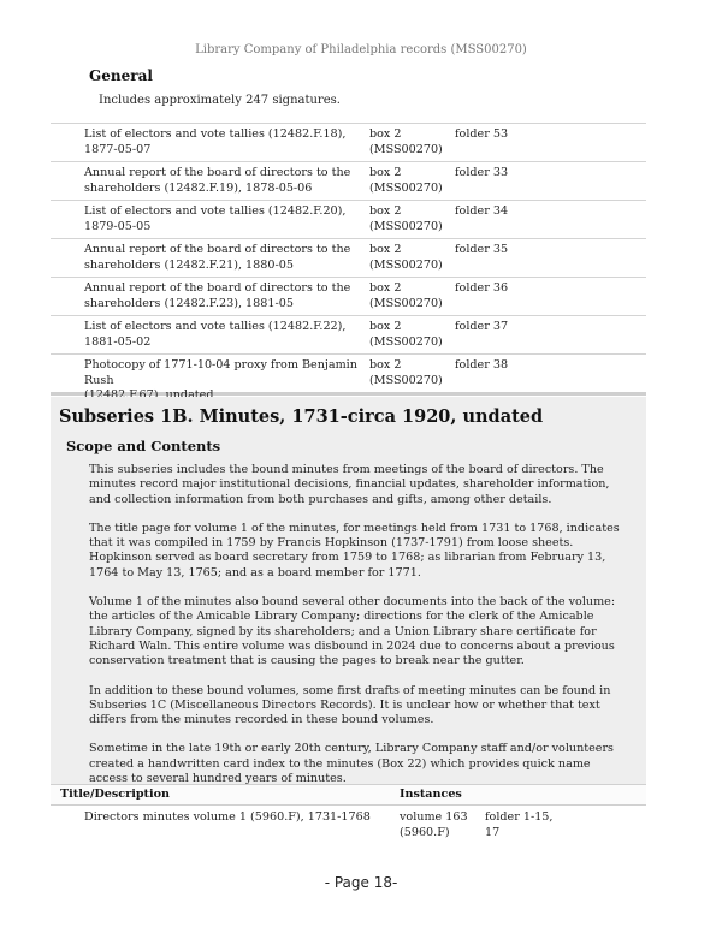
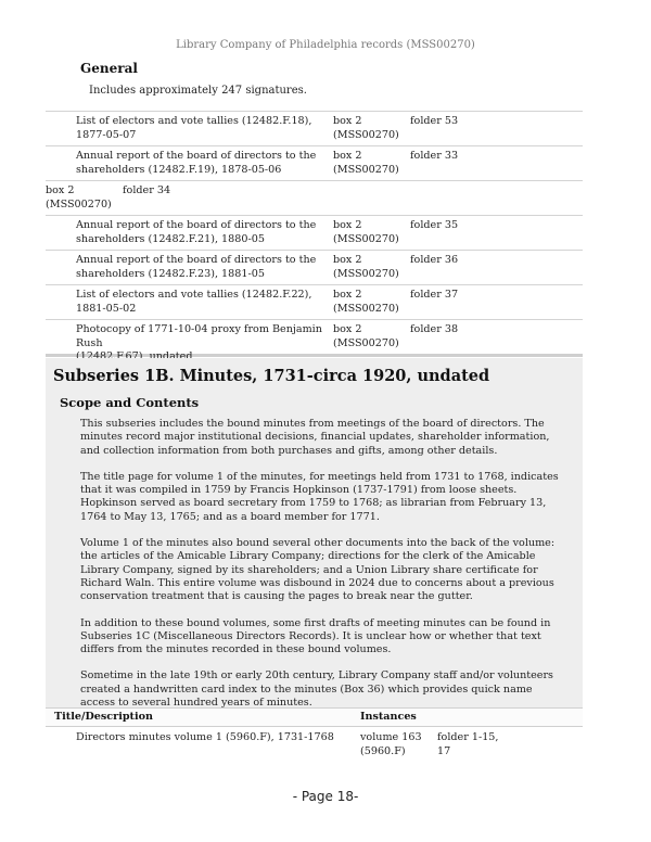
  Library Company of Philadelphia records (MSS00270)
  General
  Includes approximately 247 signatures.
  List of electors and vote tallies (12482.F.18),
  1877-05-07
  box 2
  (MSS00270)
  folder 53
  Annual report of the board of directors to the
  shareholders (12482.F.19), 1878-05-06
  box 2
  (MSS00270)
  folder 33
- List of electors and vote tallies (12482.F.20),
- 1879-05-05
  box 2
  (MSS00270)
  folder 34
  Annual report of the board of directors to the
  shareholders (12482.F.21), 1880-05
  box 2
  (MSS00270)
  folder 35
  Annual report of the board of directors to the
  shareholders (12482.F.23), 1881-05
  box 2
  (MSS00270)
  folder 36
  List of electors and vote tallies (12482.F.22),
  1881-05-02
  box 2
  (MSS00270)
  folder 37
  Photocopy of 1771-10-04 proxy from Benjamin Rush
  (12482.F.67), undated
  box 2
  (MSS00270)
  folder 38
  Subseries 1B. Minutes, 1731-circa 1920, undated
  Scope and Contents
  This subseries includes the bound minutes from meetings of the board of directors. The minutes record major institutional decisions, financial updates, shareholder information, and collection information from both purchases and gifts, among other details.
  The title page for volume 1 of the minutes, for meetings held from 1731 to 1768, indicates that it was compiled in 1759 by Francis Hopkinson (1737-1791) from loose sheets. Hopkinson served as board secretary from 1759 to 1768; as librarian from February 13, 1764 to May 13, 1765; and as a board member for 1771.
  Volume 1 of the minutes also bound several other documents into the back of the volume: the articles of the Amicable Library Company; directions for the clerk of the Amicable Library Company, signed by its shareholders; and a Union Library share certificate for Richard Waln. This entire volume was disbound in 2024 due to concerns about a previous conservation treatment that is causing the pages to break near the gutter.
  In addition to these bound volumes, some first drafts of meeting minutes can be found in Subseries 1C (Miscellaneous Directors Records). It is unclear how or whether that text differs from the minutes recorded in these bound volumes.
- Sometime in the late 19th or early 20th century, Library Company staff and/or volunteers created a handwritten card index to the minutes (Box 22) which provides quick name access to several hundred years of minutes.
+ Sometime in the late 19th or early 20th century, Library Company staff and/or volunteers created a handwritten card index to the minutes (Box 36) which provides quick name access to several hundred years of minutes.
  Title/Description
  Instances
  Directors minutes volume 1 (5960.F), 1731-1768
  volume 163
  (5960.F)
  folder 1-15,
  17
  - Page 18-
